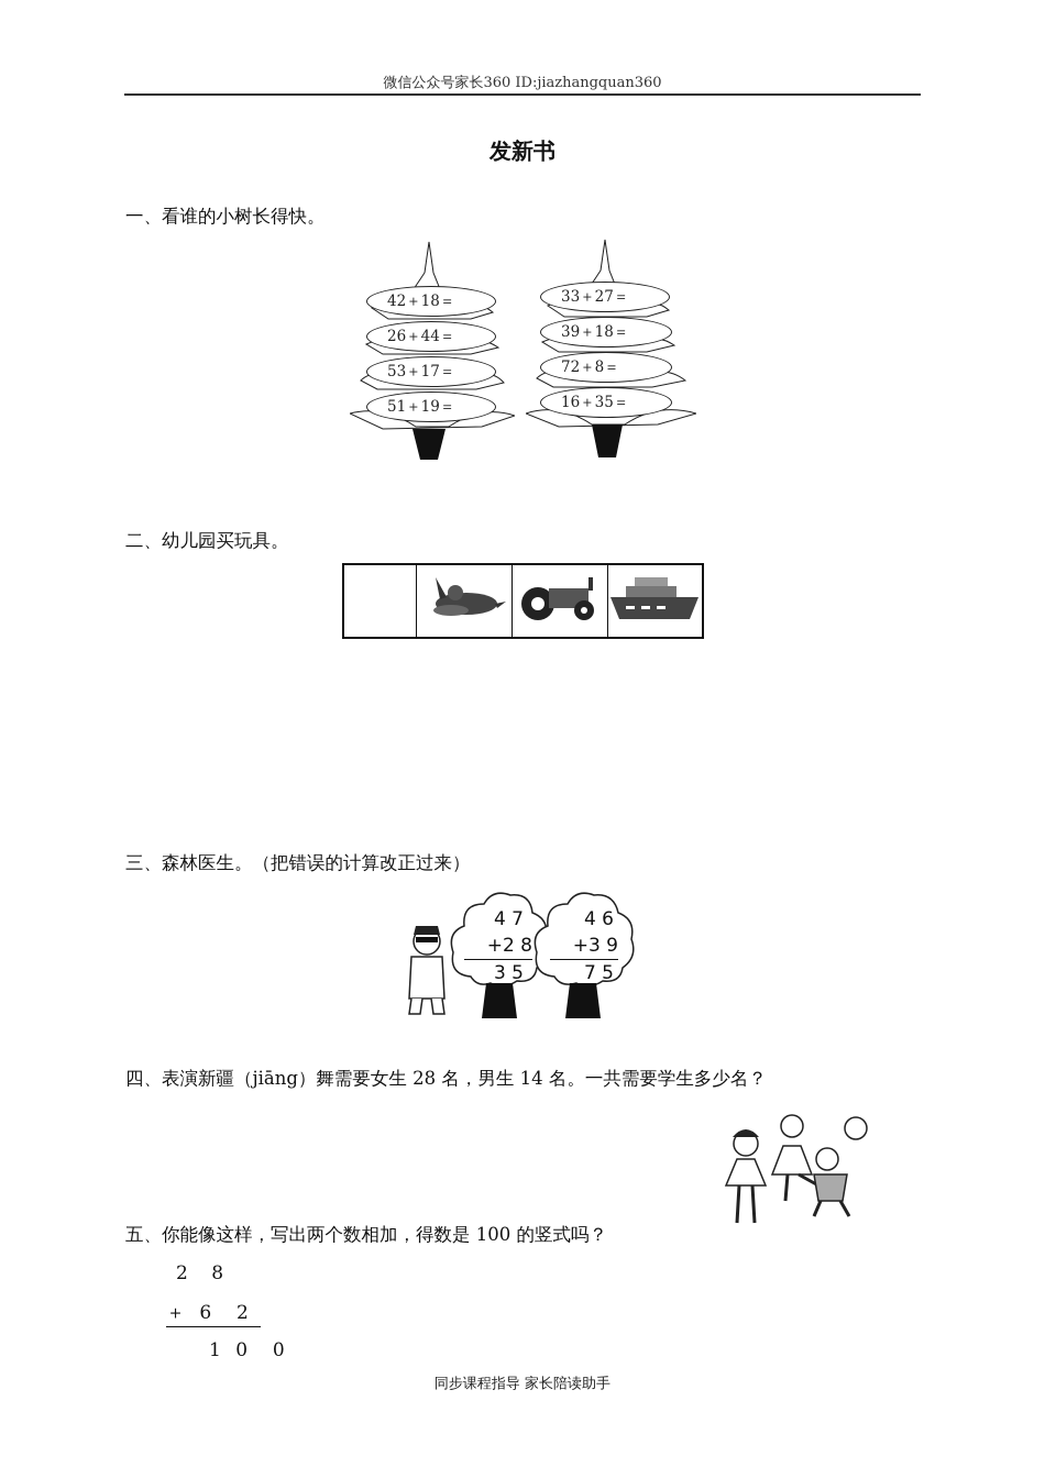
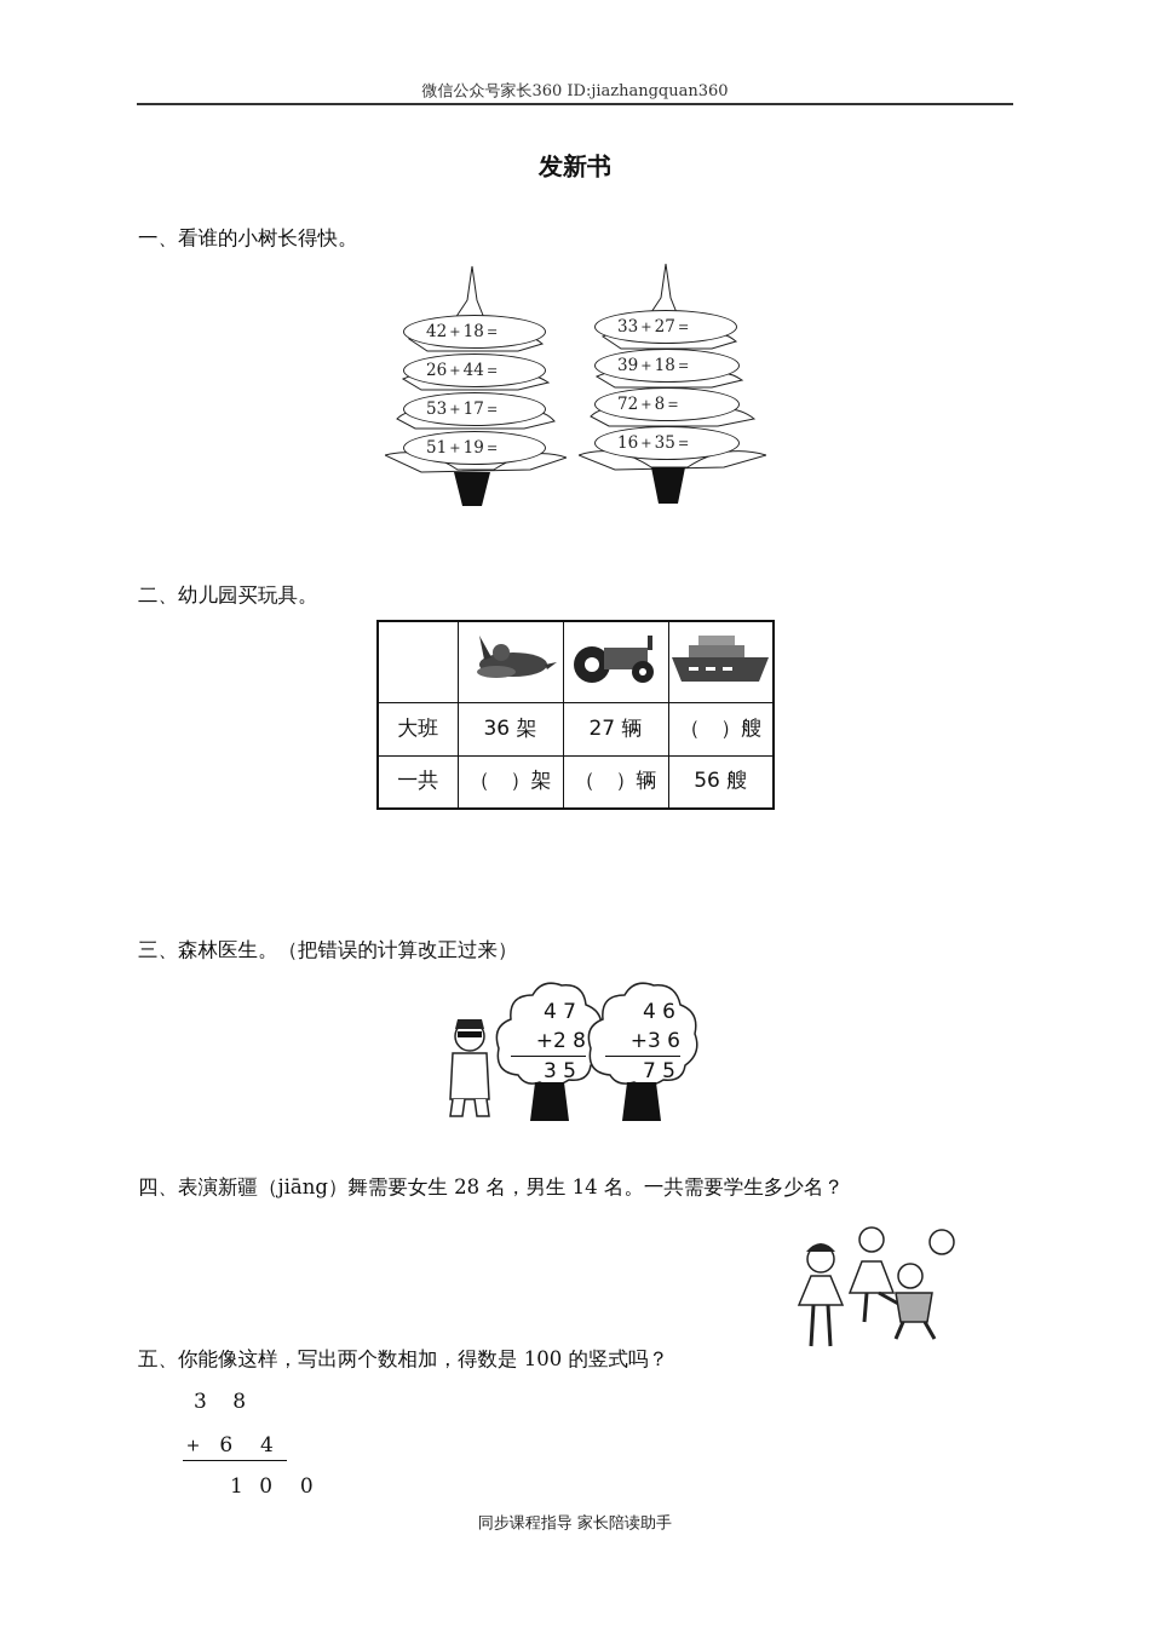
  微信公众号家长360 ID:jiazhangquan360
  发新书
  一、看谁的小树长得快。
  42＋18＝
  26＋44＝
  53＋17＝
  51＋19＝
  33＋27＝
  39＋18＝
  72＋8＝
  16＋35＝
  二、幼儿园买玩具。
+ 大班	36 架	27 辆	（ ）艘
+ 一共	（ ）架	（ ）辆	56 艘
  三、森林医生。（把错误的计算改正过来）
  4 7
  +2 8
  3 5
  4 6
- +3 9
+ +3 6
  7 5
  四、表演新疆（jiāng）舞需要女生 28 名，男生 14 名。一共需要学生多少名？
  五、你能像这样，写出两个数相加，得数是 100 的竖式吗？
- 2 8
+ 3 8
- ＋ 6 2
+ ＋ 6 4
  1 0 0
  同步课程指导 家长陪读助手
